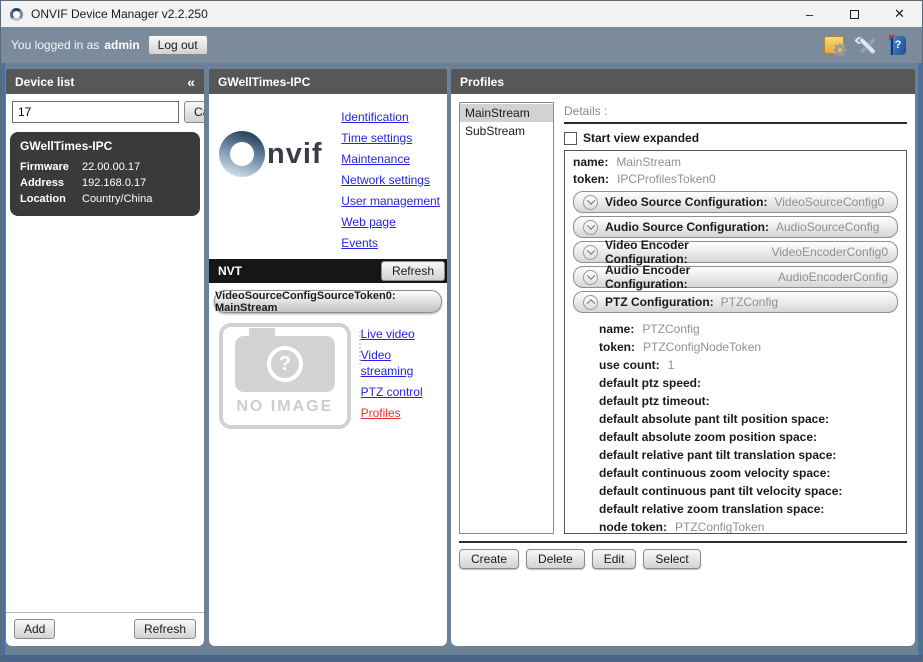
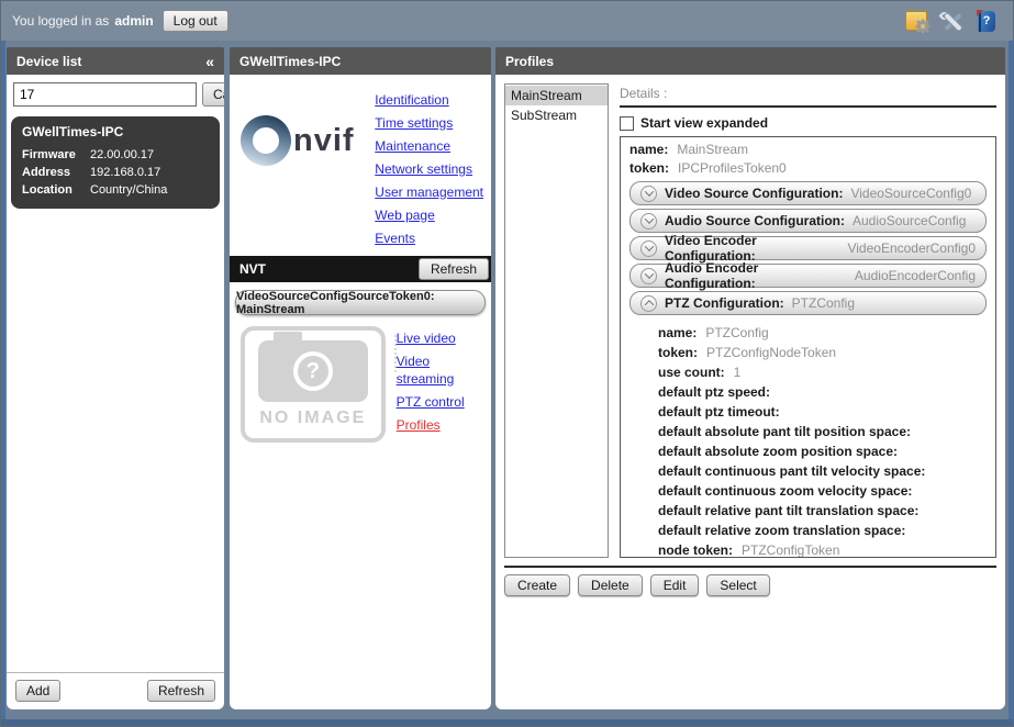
- ONVIF Device Manager v2.2.250
- –
- ✕
  You logged in as
  admin
  Log out
  ?
  Device list
  «
  17
  GWellTimes-IPC
  Firmware
  22.00.00.17
  Address
  192.168.0.17
  Location
  Country/China
  Add
  Refresh
  GWellTimes-IPC
  nvif
  Identification
  Time settings
  Maintenance
  Network settings
  User management
  Web page
  Events
  NVT
  Refresh
  VideoSourceConfigSourceToken0: MainStream
  ?
  NO IMAGE
  Live video
  Video streaming
  PTZ control
  Profiles
  Profiles
  MainStream
  SubStream
  Details :
  Start view expanded
  name:
  MainStream
  token:
  IPCProfilesToken0
  Video Source Configuration:
  VideoSourceConfig0
  Audio Source Configuration:
  AudioSourceConfig
  Video Encoder Configuration:
  VideoEncoderConfig0
  Audio Encoder Configuration:
  AudioEncoderConfig
  PTZ Configuration:
  PTZConfig
  name:
  PTZConfig
  token:
  PTZConfigNodeToken
  use count:
  1
  default ptz speed:
  default ptz timeout:
  default absolute pant tilt position space:
  default absolute zoom position space:
- default relative pant tilt translation space:
+ default continuous pant tilt velocity space:
  default continuous zoom velocity space:
- default continuous pant tilt velocity space:
+ default relative pant tilt translation space:
  default relative zoom translation space:
  node token:
  PTZConfigToken
  Create
  Delete
  Edit
  Select
